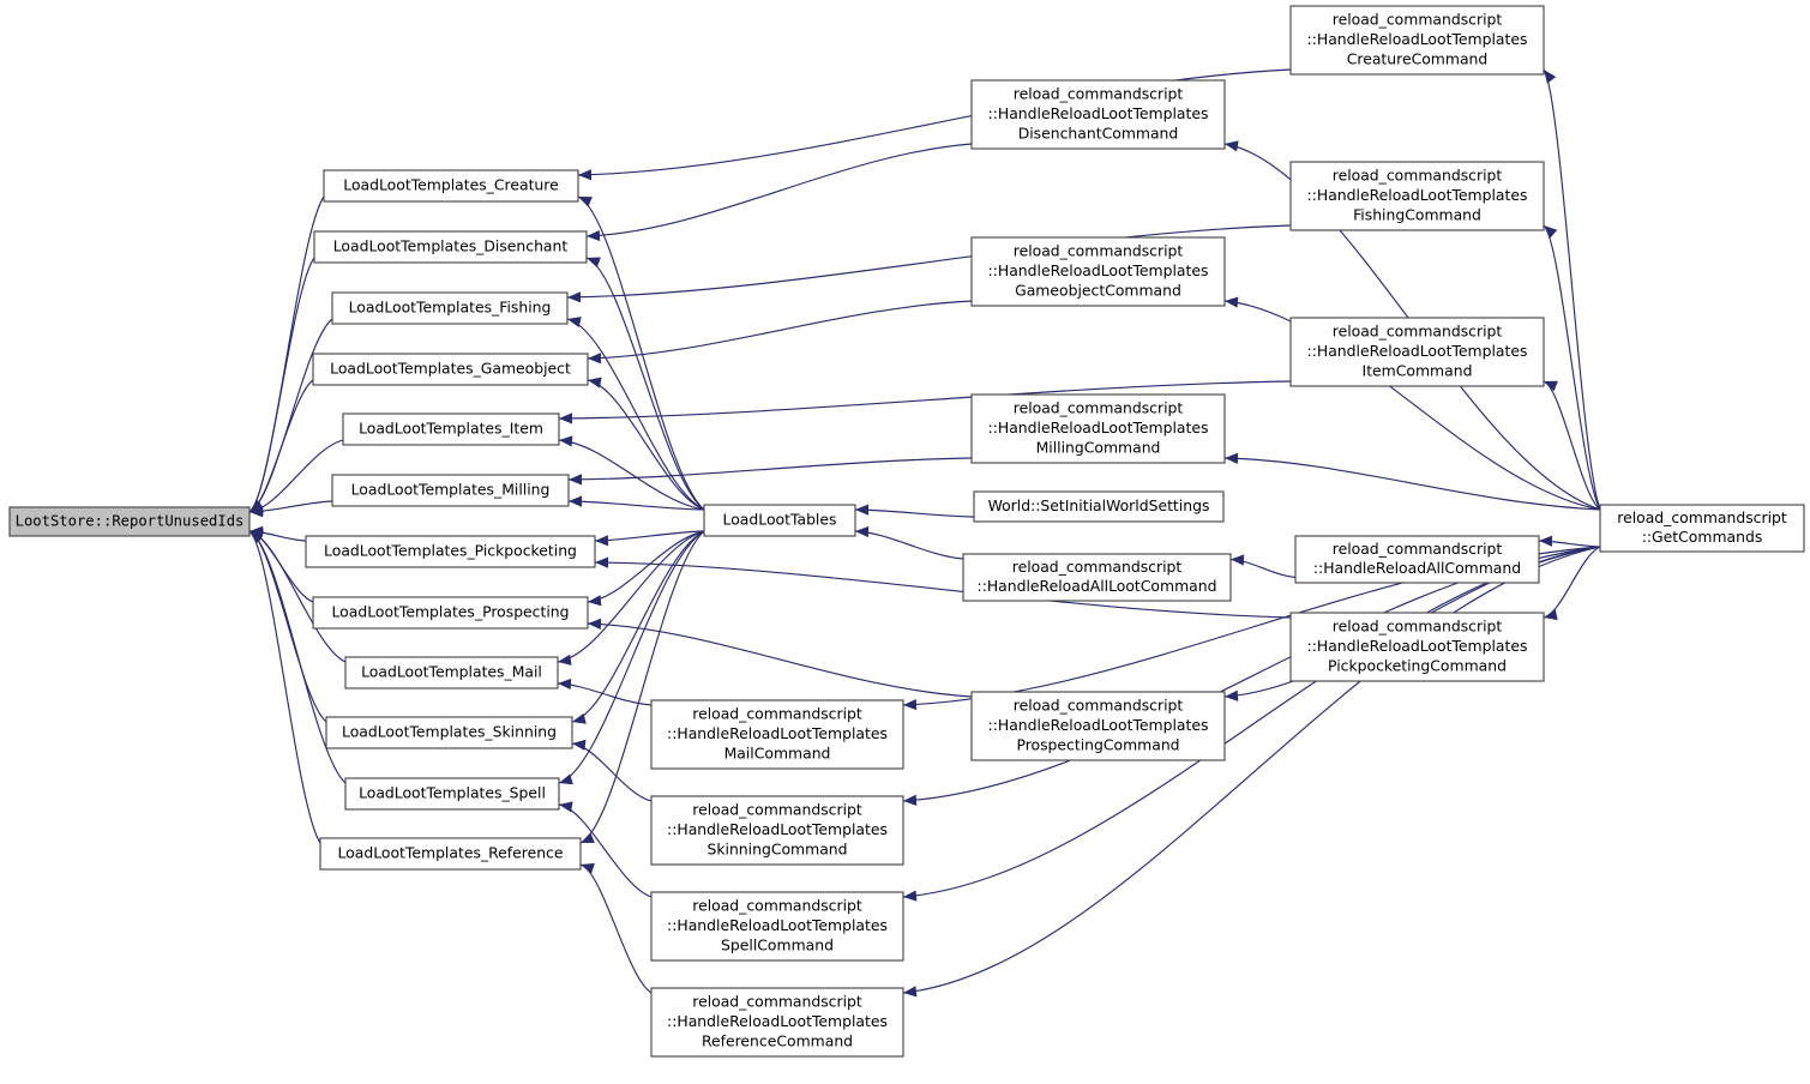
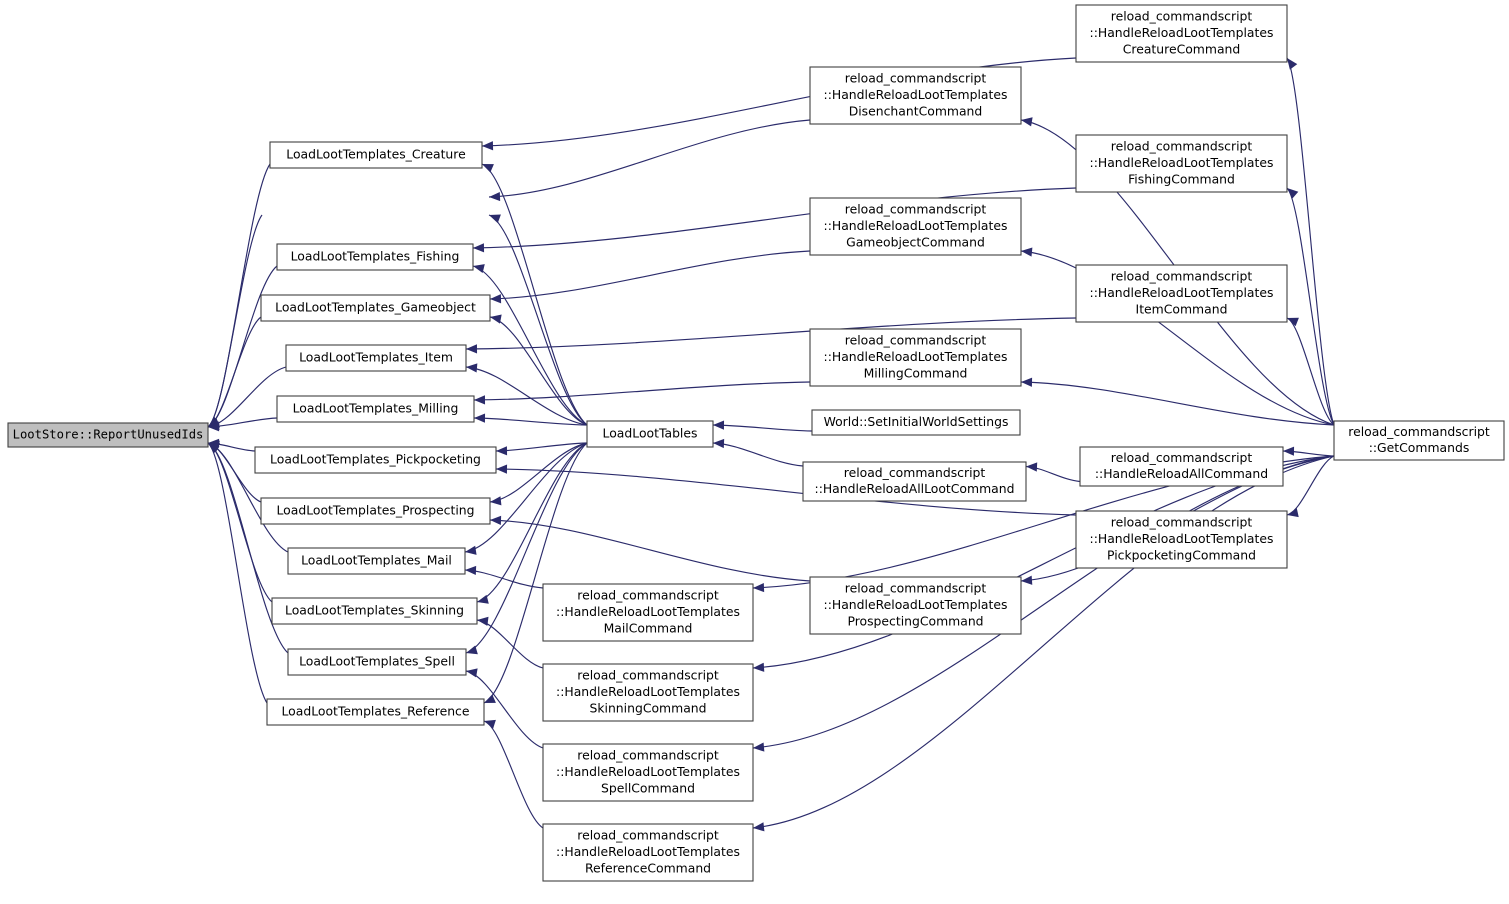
  LootStore::ReportUnusedIds
  LoadLootTemplates_Creature
- LoadLootTemplates_Disenchant
  LoadLootTemplates_Fishing
  LoadLootTemplates_Gameobject
  LoadLootTemplates_Item
  LoadLootTemplates_Milling
  LoadLootTemplates_Pickpocketing
  LoadLootTemplates_Prospecting
  LoadLootTemplates_Mail
  LoadLootTemplates_Skinning
  LoadLootTemplates_Spell
  LoadLootTemplates_Reference
  LoadLootTables
  reload_commandscript
  ::HandleReloadLootTemplates
  DisenchantCommand
  reload_commandscript
  ::HandleReloadLootTemplates
  GameobjectCommand
  reload_commandscript
  ::HandleReloadLootTemplates
  MillingCommand
  World::SetInitialWorldSettings
  reload_commandscript
  ::HandleReloadAllLootCommand
  reload_commandscript
  ::HandleReloadLootTemplates
  ProspectingCommand
  reload_commandscript
  ::HandleReloadLootTemplates
  MailCommand
  reload_commandscript
  ::HandleReloadLootTemplates
  SkinningCommand
  reload_commandscript
  ::HandleReloadLootTemplates
  SpellCommand
  reload_commandscript
  ::HandleReloadLootTemplates
  ReferenceCommand
  reload_commandscript
  ::HandleReloadLootTemplates
  CreatureCommand
  reload_commandscript
  ::HandleReloadLootTemplates
  FishingCommand
  reload_commandscript
  ::HandleReloadLootTemplates
  ItemCommand
  reload_commandscript
  ::HandleReloadAllCommand
  reload_commandscript
  ::HandleReloadLootTemplates
  PickpocketingCommand
  reload_commandscript
  ::GetCommands
